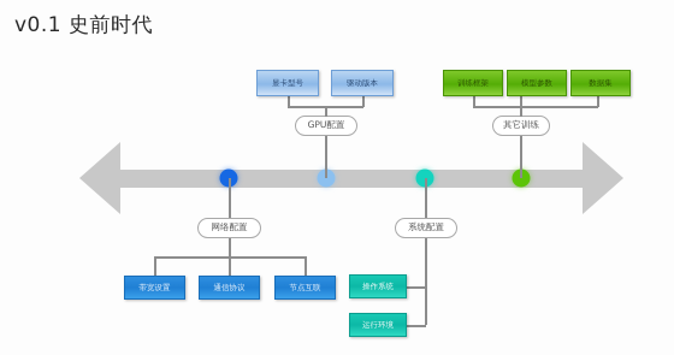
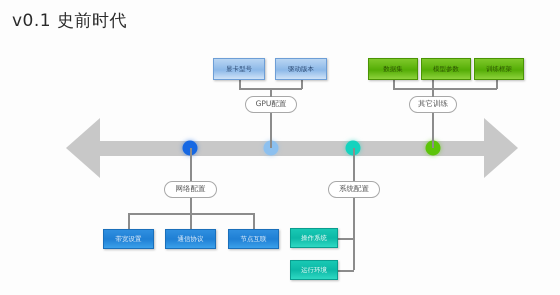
  v0.1 史前时代
  GPU配置
  显卡型号
  驱动版本
  其它训练
- 训练框架
+ 数据集
  模型参数
- 数据集
+ 训练框架
  网络配置
  带宽设置
  通信协议
  节点互联
  系统配置
  操作系统
  运行环境
